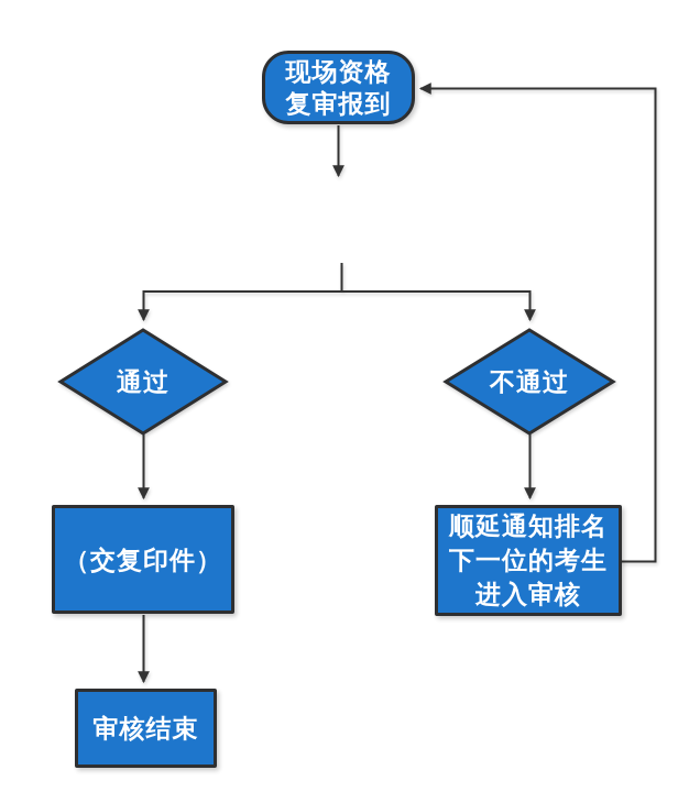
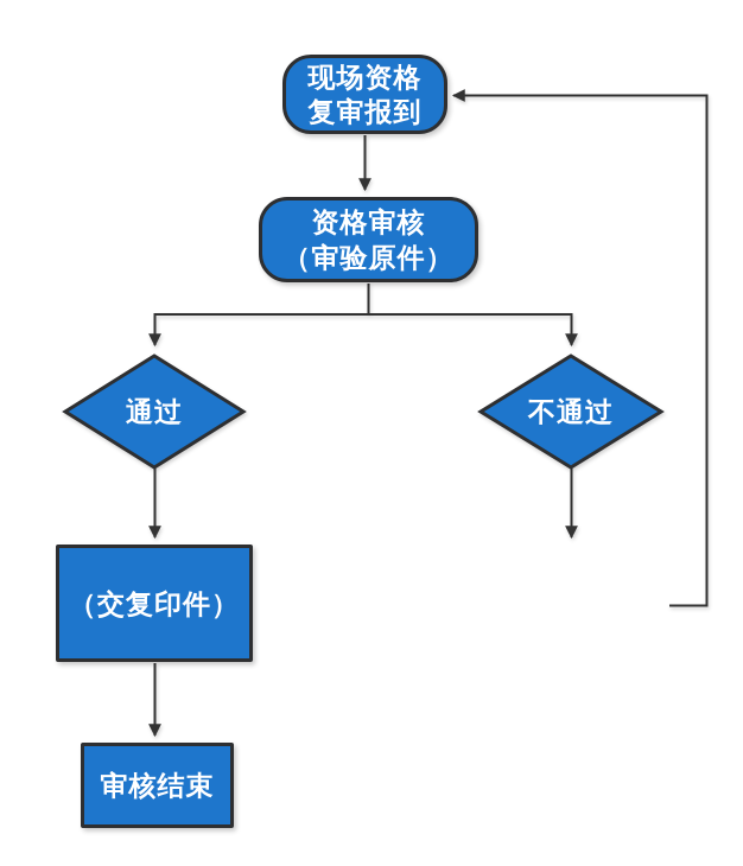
  现场资格
  复审报到
+ 资格审核
+ （审验原件）
  通过
  不通过
  （交复印件）
- 顺延通知排名
- 下一位的考生
- 进入审核
  审核结束
